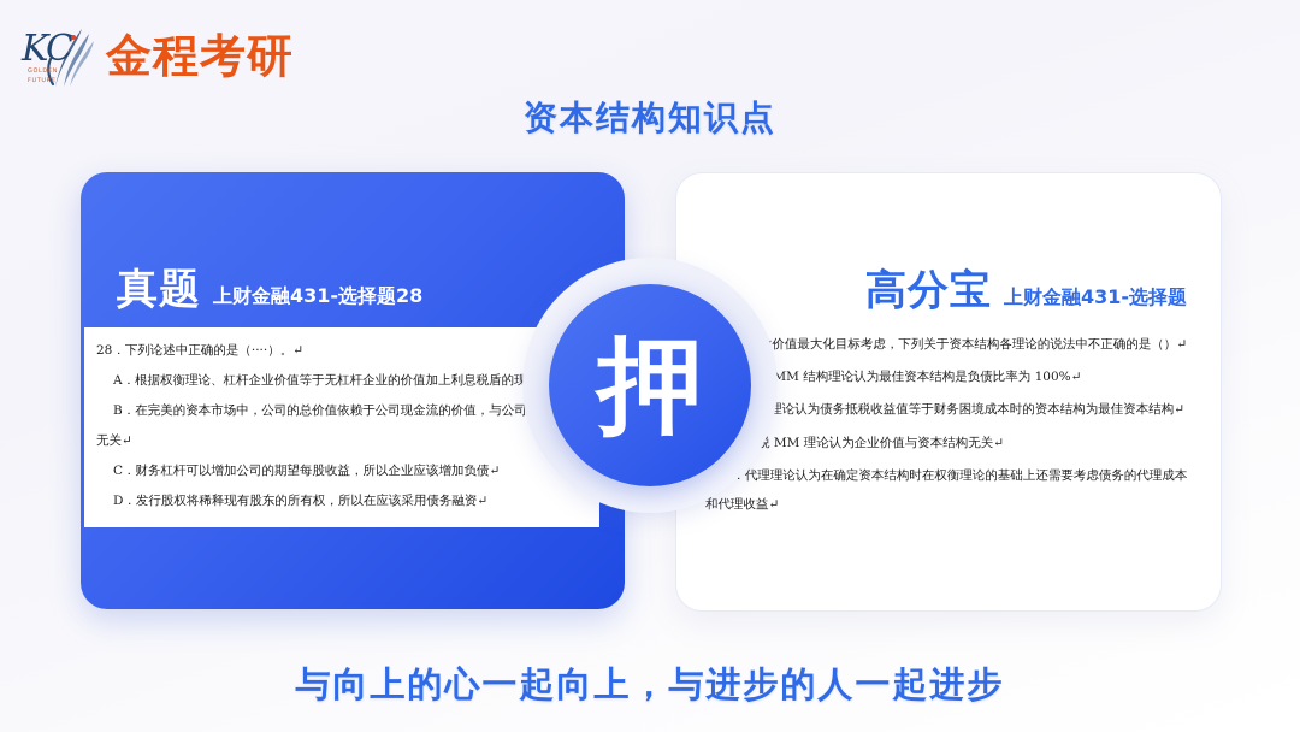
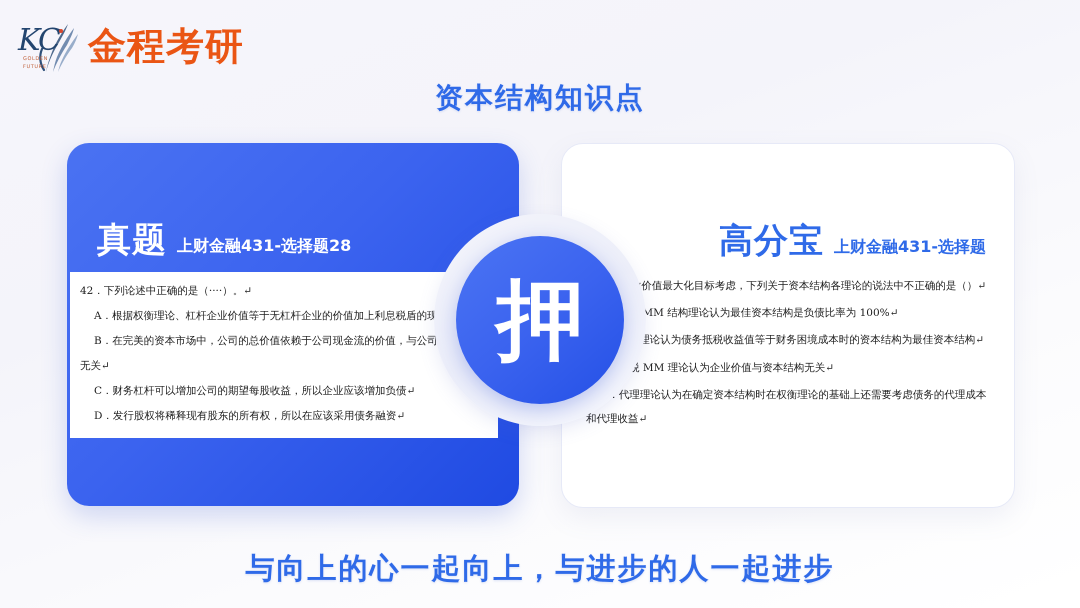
  K
  C
  金程考研
  资本结构知识点
  真题
  上财金融431-选择题28
- 28．下列论述中正确的是（····）。↵
+ 42．下列论述中正确的是（····）。↵
  A．根据权衡理论、杠杆企业价值等于无杠杆企业的价值加上利息税盾的现
  B．在完美的资本市场中，公司的总价值依赖于公司现金流的价值，与公司
  无关↵
  C．财务杠杆可以增加公司的期望每股收益，所以企业应该增加负债↵
  D．发行股权将稀释现有股东的所有权，所以在应该采用债务融资↵
  高分宝
  上财金融431-选择题
  价值最大化目标考虑，下列关于资本结构各理论的说法中不正确的是（）↵
  MM 结构理论认为最佳资本结构是负债比率为 100%↵
  理论认为债务抵税收益值等于财务困境成本时的资本结构为最佳资本结构↵
  MM 理论认为企业价值与资本结构无关↵
  代理理论认为在确定资本结构时在权衡理论的基础上还需要考虑债务的代理成本
  和代理收益↵
  押
  与向上的心一起向上，与进步的人一起进步
